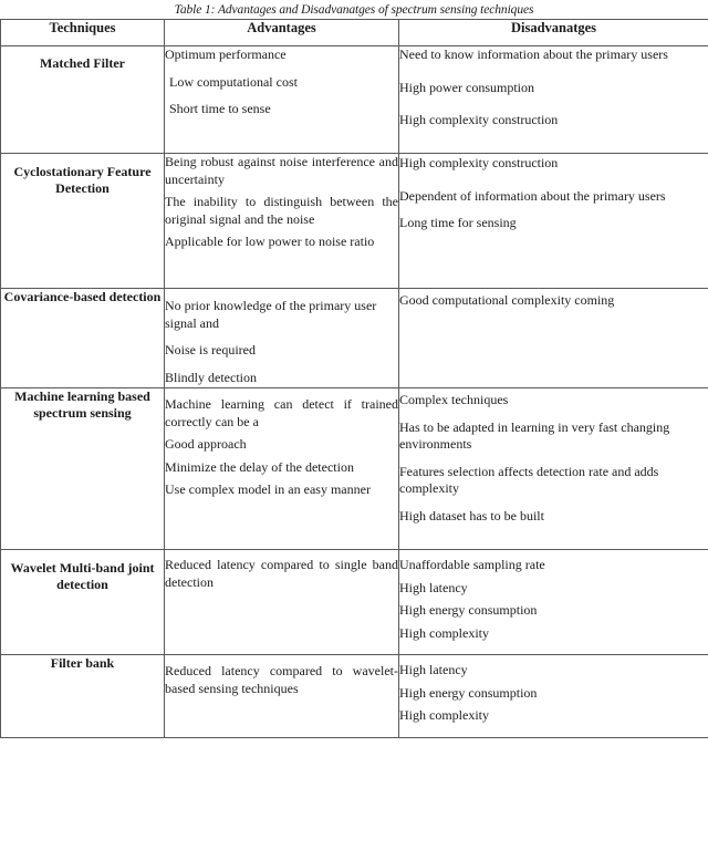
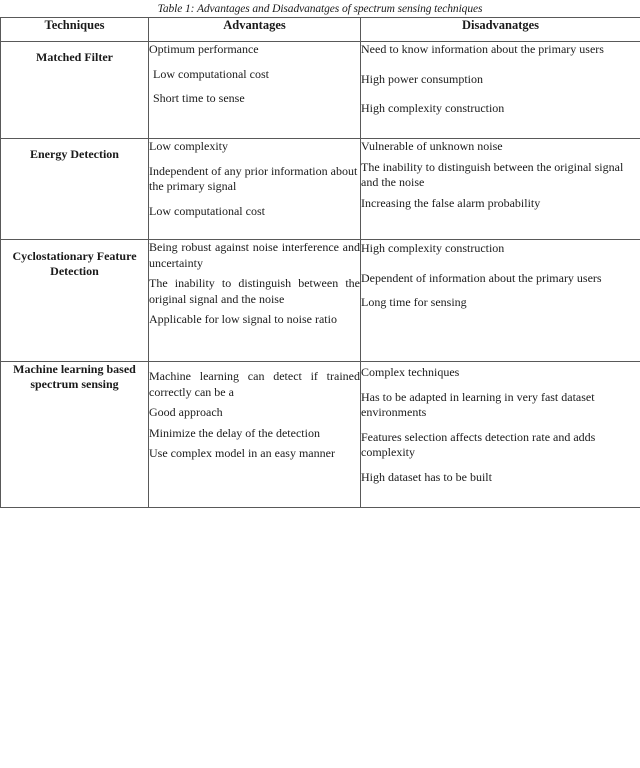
  Table 1: Advantages and Disadvanatges of spectrum sensing techniques
  Techniques	Advantages	Disadvanatges
  Matched Filter	Optimum performance Low computational cost Short time to sense	Need to know information about the primary users High power consumption High complexity construction
+ Energy Detection	Low complexity Independent of any prior information about the primary signal Low computational cost	Vulnerable of unknown noise The inability to distinguish between the original signal and the noise Increasing the false alarm probability
- Cyclostationary Feature Detection	Being robust against noise interference and uncertainty The inability to distinguish between the original signal and the noise Applicable for low power to noise ratio	High complexity construction Dependent of information about the primary users Long time for sensing
+ Cyclostationary Feature Detection	Being robust against noise interference and uncertainty The inability to distinguish between the original signal and the noise Applicable for low signal to noise ratio	High complexity construction Dependent of information about the primary users Long time for sensing
- Covariance-based detection	No prior knowledge of the primary user signal and Noise is required Blindly detection	Good computational complexity coming
- Machine learning based spectrum sensing	Machine learning can detect if trained correctly can be a Good approach Minimize the delay of the detection Use complex model in an easy manner	Complex techniques Has to be adapted in learning in very fast changing environments Features selection affects detection rate and adds complexity High dataset has to be built
+ Machine learning based spectrum sensing	Machine learning can detect if trained correctly can be a Good approach Minimize the delay of the detection Use complex model in an easy manner	Complex techniques Has to be adapted in learning in very fast dataset environments Features selection affects detection rate and adds complexity High dataset has to be built
- Wavelet Multi-band joint detection	Reduced latency compared to single band detection	Unaffordable sampling rate High latency High energy consumption High complexity
- Filter bank	Reduced latency compared to wavelet-based sensing techniques	High latency High energy consumption High complexity
